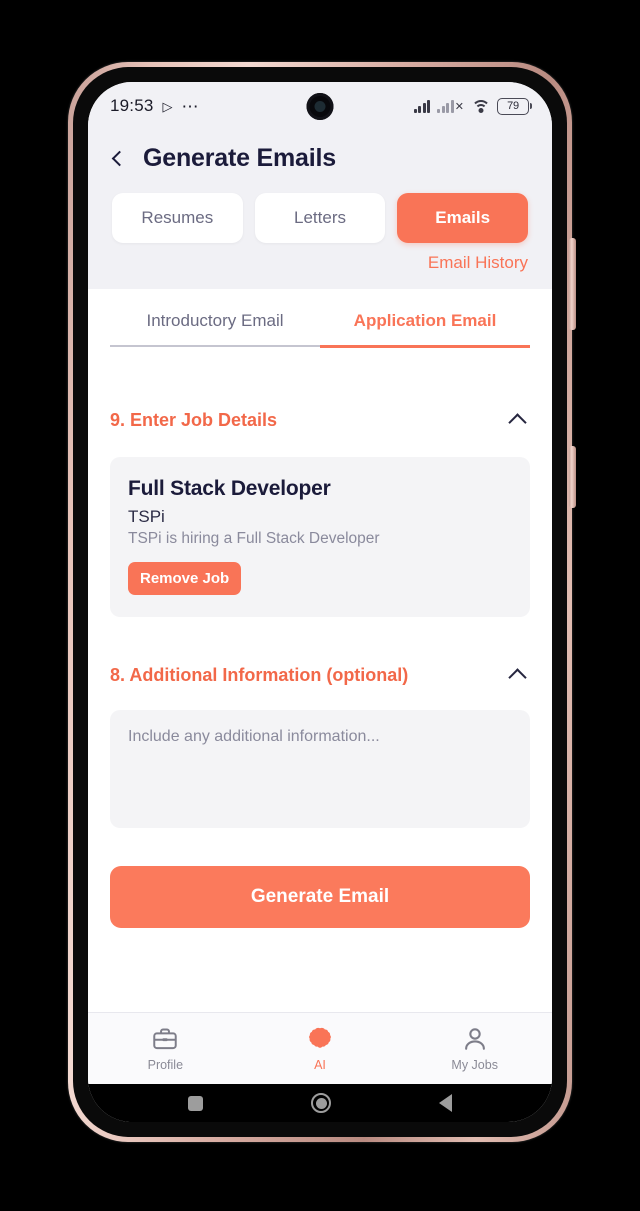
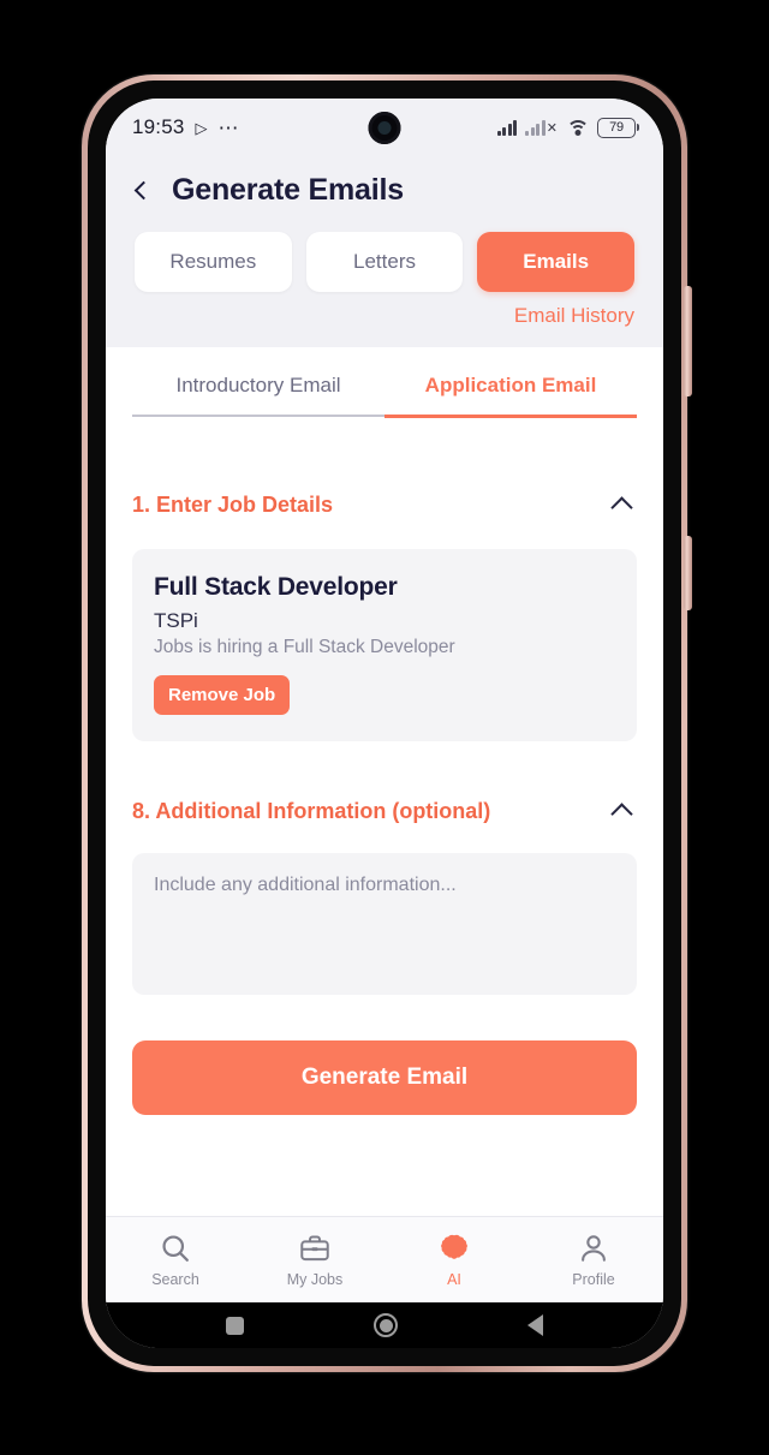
  19:53
  ▷
  ⋯
  ✕
  79
  Generate Emails
  Resumes
  Letters
  Emails
  Email History
  Introductory Email
  Application Email
- 9. Enter Job Details
+ 1. Enter Job Details
  Full Stack Developer
  TSPi
- TSPi is hiring a Full Stack Developer
+ Jobs is hiring a Full Stack Developer
  Remove Job
  8. Additional Information (optional)
  Include any additional information...
  Generate Email
+ Search
- Profile
+ My Jobs
  AI
- My Jobs
+ Profile
